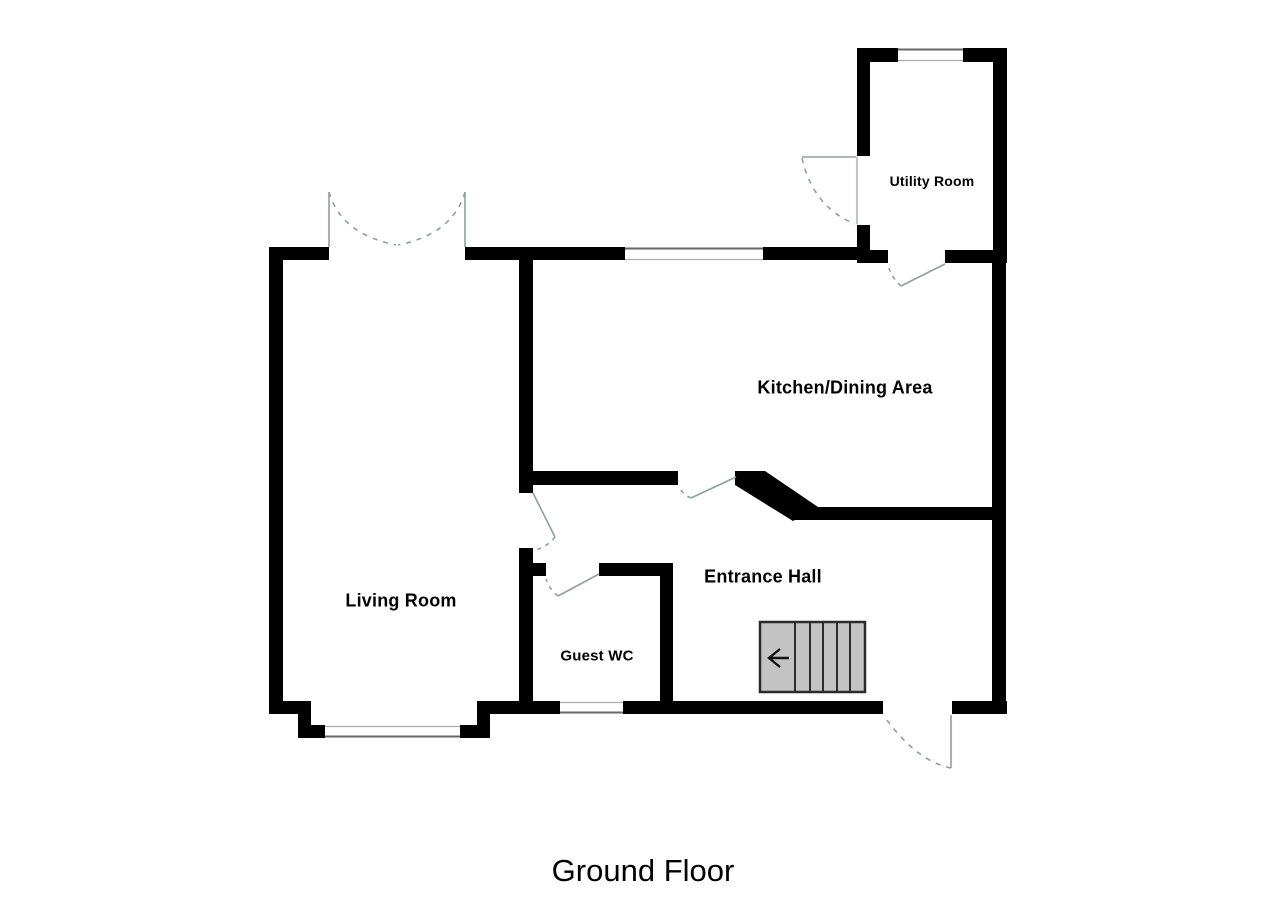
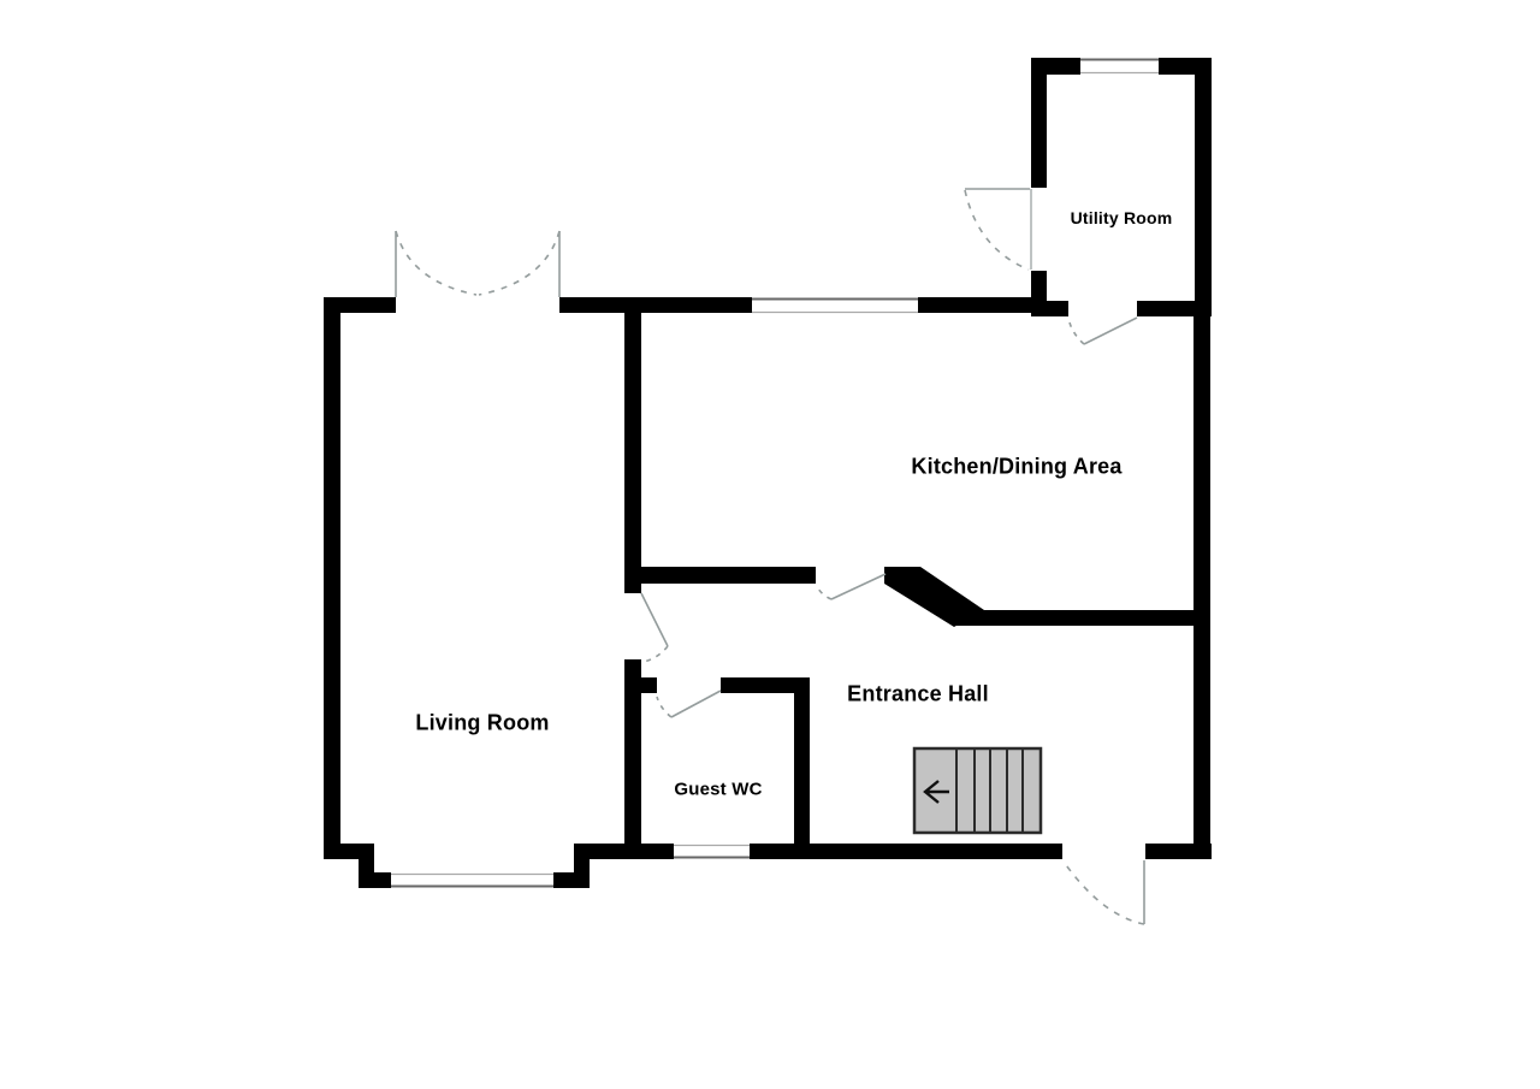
  Living Room
  Kitchen/Dining Area
  Utility Room
  Entrance Hall
  Guest WC
- Ground Floor
